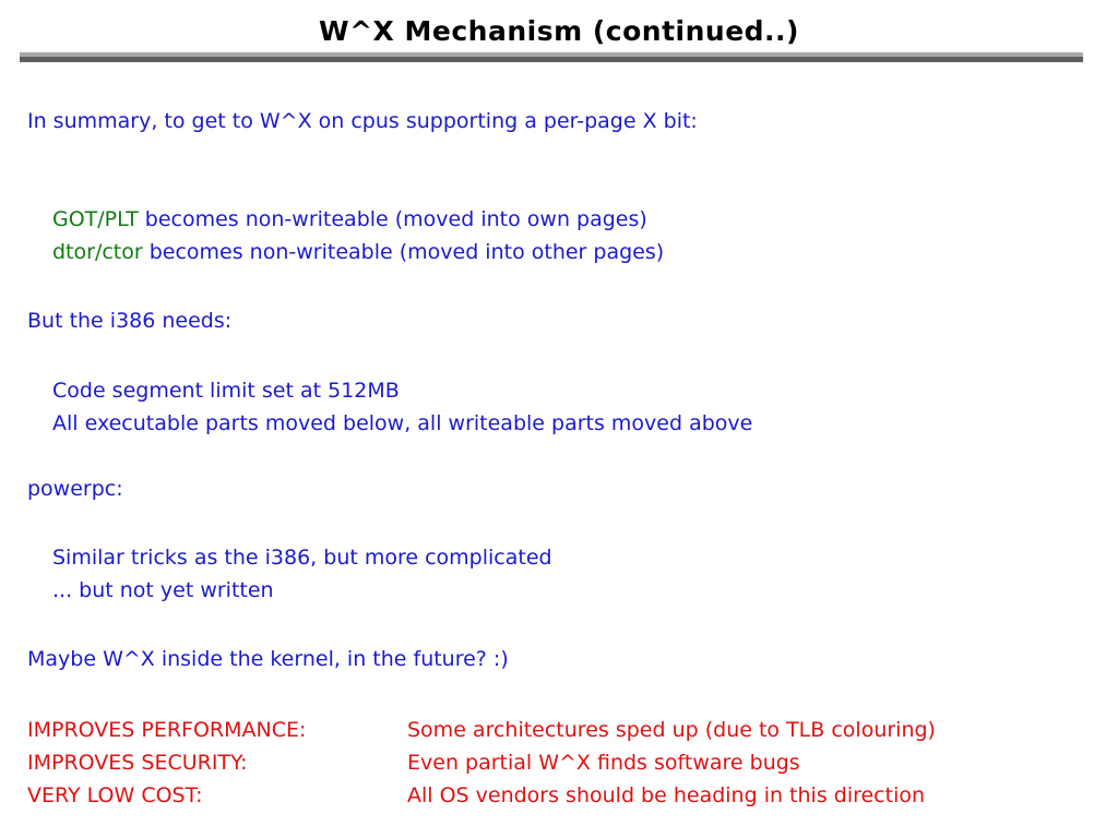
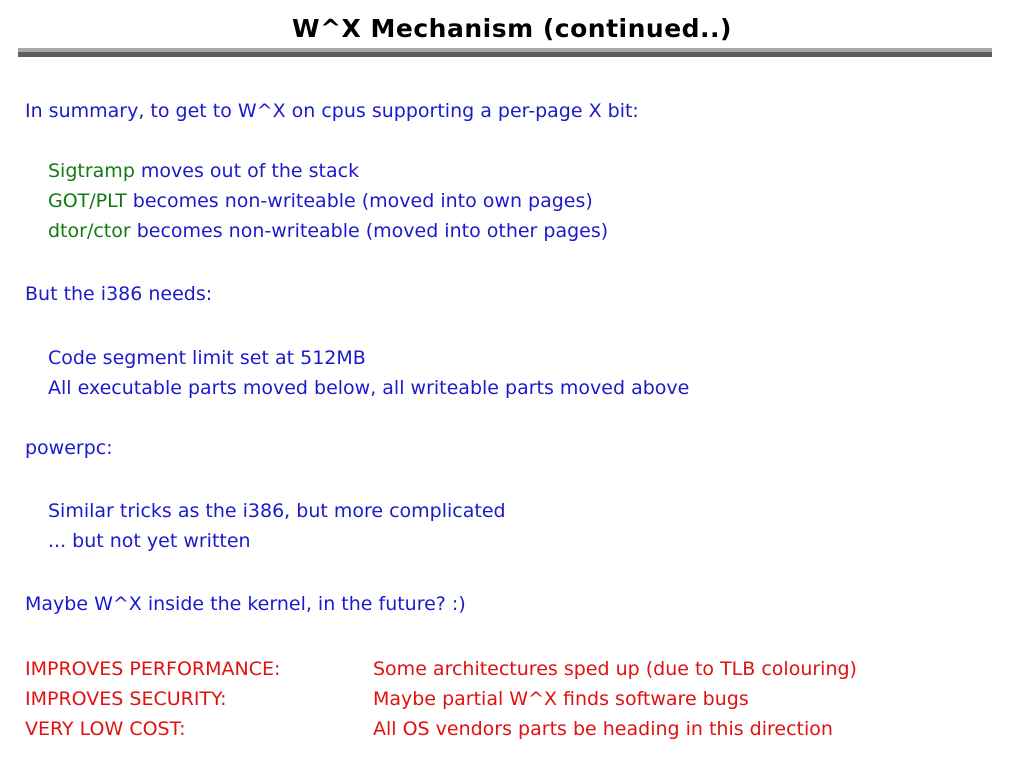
  W^X Mechanism (continued..)
  In summary, to get to W^X on cpus supporting a per-page X bit:
+ Sigtramp moves out of the stack
  GOT/PLT becomes non-writeable (moved into own pages)
  dtor/ctor becomes non-writeable (moved into other pages)
  But the i386 needs:
  Code segment limit set at 512MB
  All executable parts moved below, all writeable parts moved above
  powerpc:
  Similar tricks as the i386, but more complicated
  ... but not yet written
  Maybe W^X inside the kernel, in the future? :)
  IMPROVES PERFORMANCE: Some architectures sped up (due to TLB colouring)
- IMPROVES SECURITY: Even partial W^X finds software bugs
+ IMPROVES SECURITY: Maybe partial W^X finds software bugs
- VERY LOW COST: All OS vendors should be heading in this direction
+ VERY LOW COST: All OS vendors parts be heading in this direction
